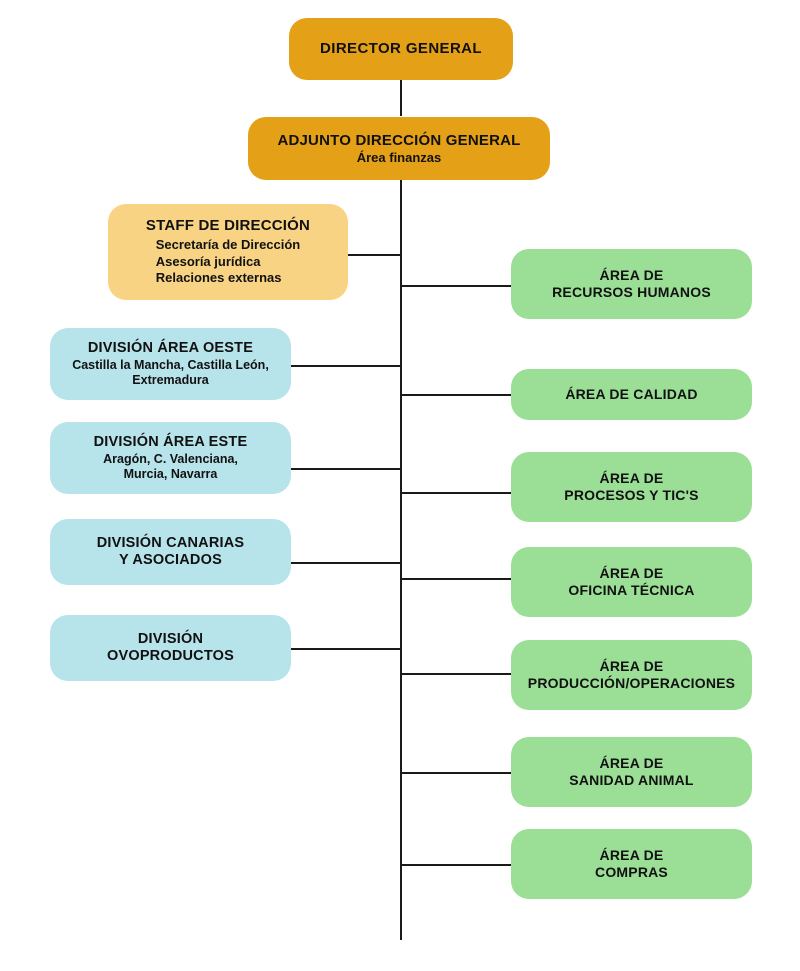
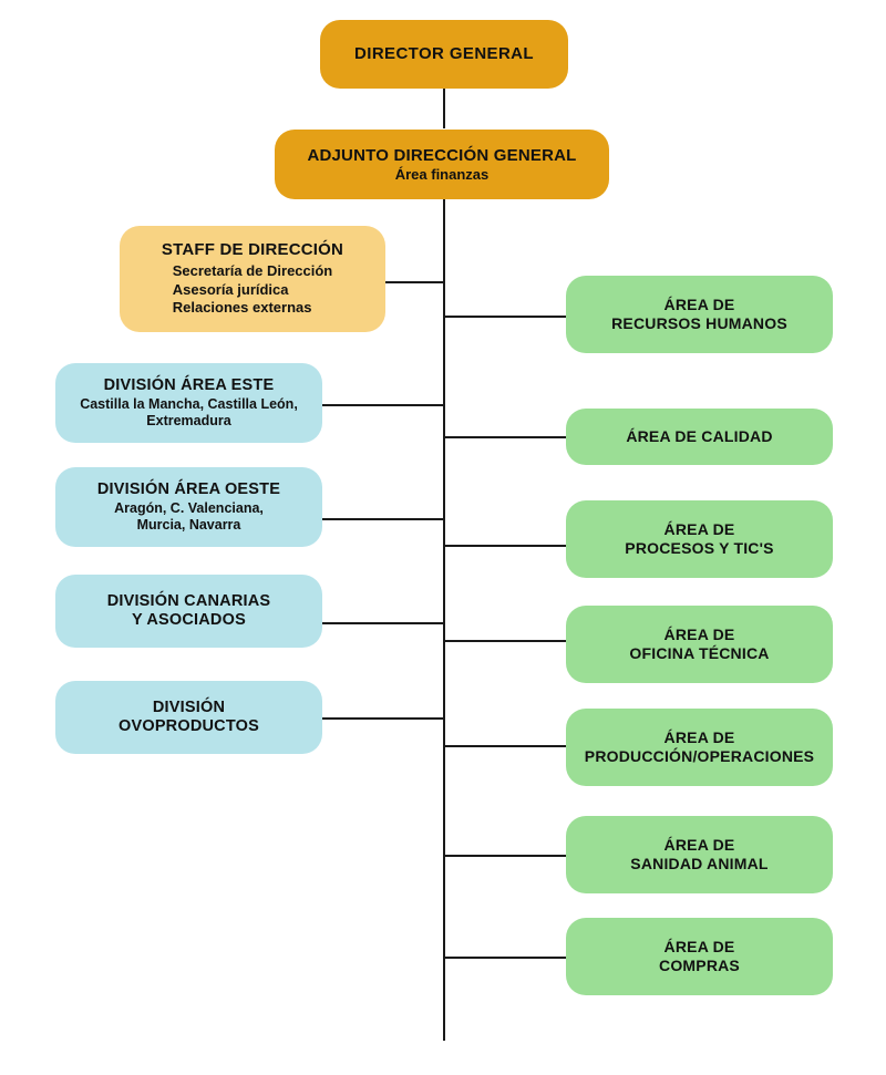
  DIRECTOR GENERAL
  ADJUNTO DIRECCIÓN GENERAL
  Área finanzas
  STAFF DE DIRECCIÓN
  Secretaría de Dirección
  Asesoría jurídica
  Relaciones externas
- DIVISIÓN ÁREA OESTE
+ DIVISIÓN ÁREA ESTE
  Castilla la Mancha, Castilla León,
  Extremadura
- DIVISIÓN ÁREA ESTE
+ DIVISIÓN ÁREA OESTE
  Aragón, C. Valenciana,
  Murcia, Navarra
  DIVISIÓN CANARIAS
  Y ASOCIADOS
  DIVISIÓN
  OVOPRODUCTOS
  ÁREA DE
  RECURSOS HUMANOS
  ÁREA DE CALIDAD
  ÁREA DE
  PROCESOS Y TIC'S
  ÁREA DE
  OFICINA TÉCNICA
  ÁREA DE
  PRODUCCIÓN/OPERACIONES
  ÁREA DE
  SANIDAD ANIMAL
  ÁREA DE
  COMPRAS
